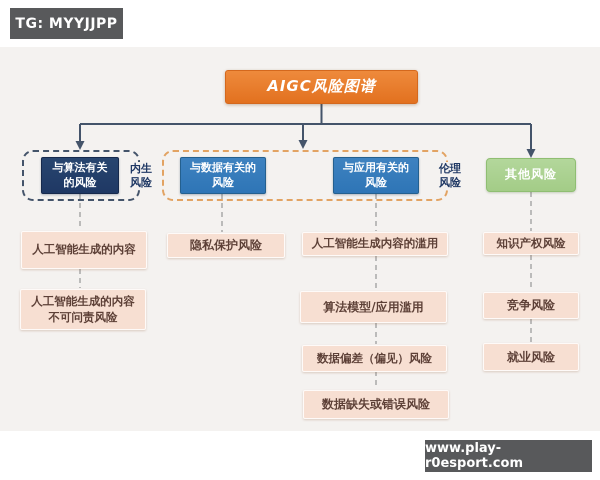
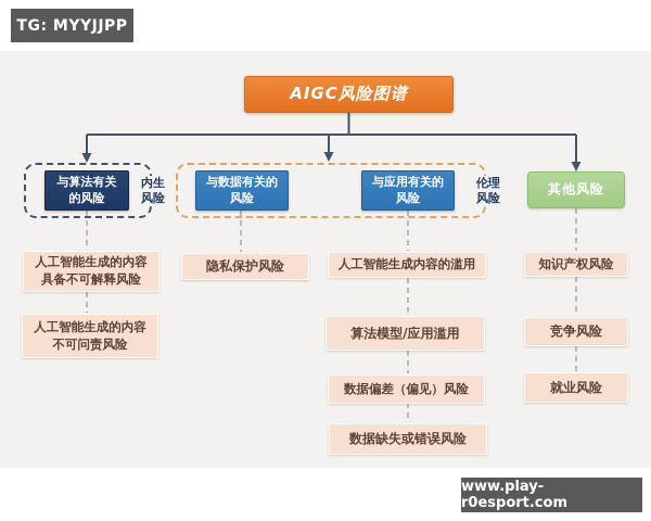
  TG: MYYJJPP
  AIGC风险图谱
  与算法有关
  的风险
  与数据有关的
  风险
  与应用有关的
  风险
  其他风险
  内生
  风险
  伦理
  风险
  人工智能生成的内容
+ 具备不可解释风险
  人工智能生成的内容
  不可问责风险
  隐私保护风险
  人工智能生成内容的滥用
  算法模型/应用滥用
  数据偏差（偏见）风险
  数据缺失或错误风险
  知识产权风险
  竞争风险
  就业风险
  www.play-r0esport.com
